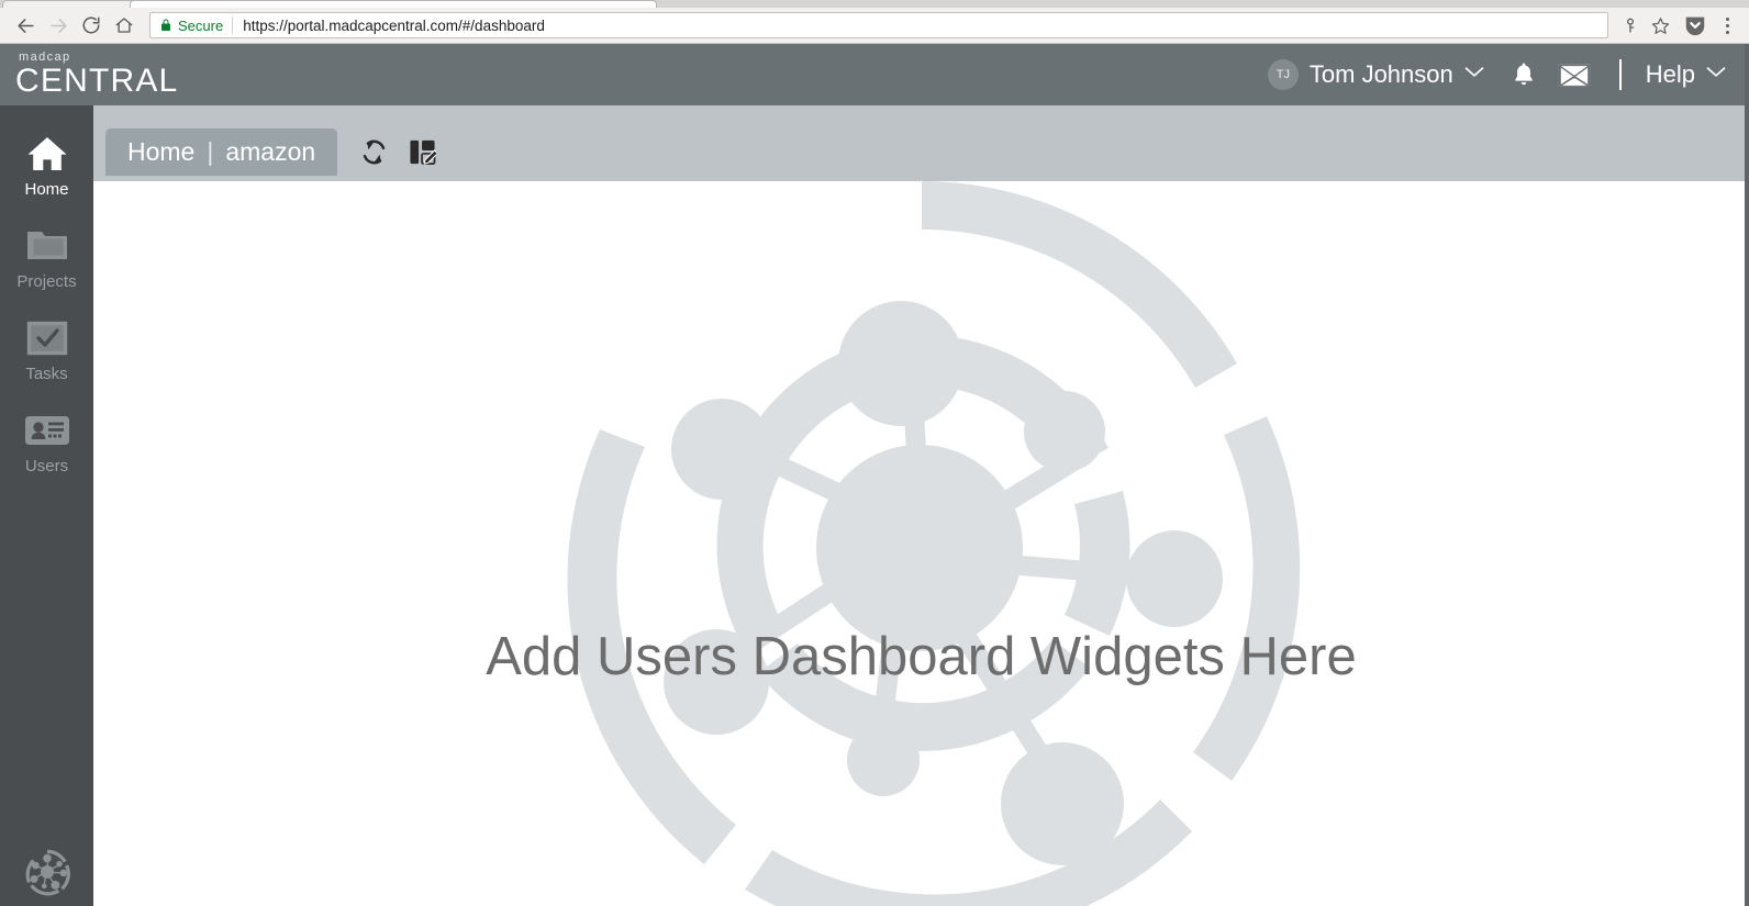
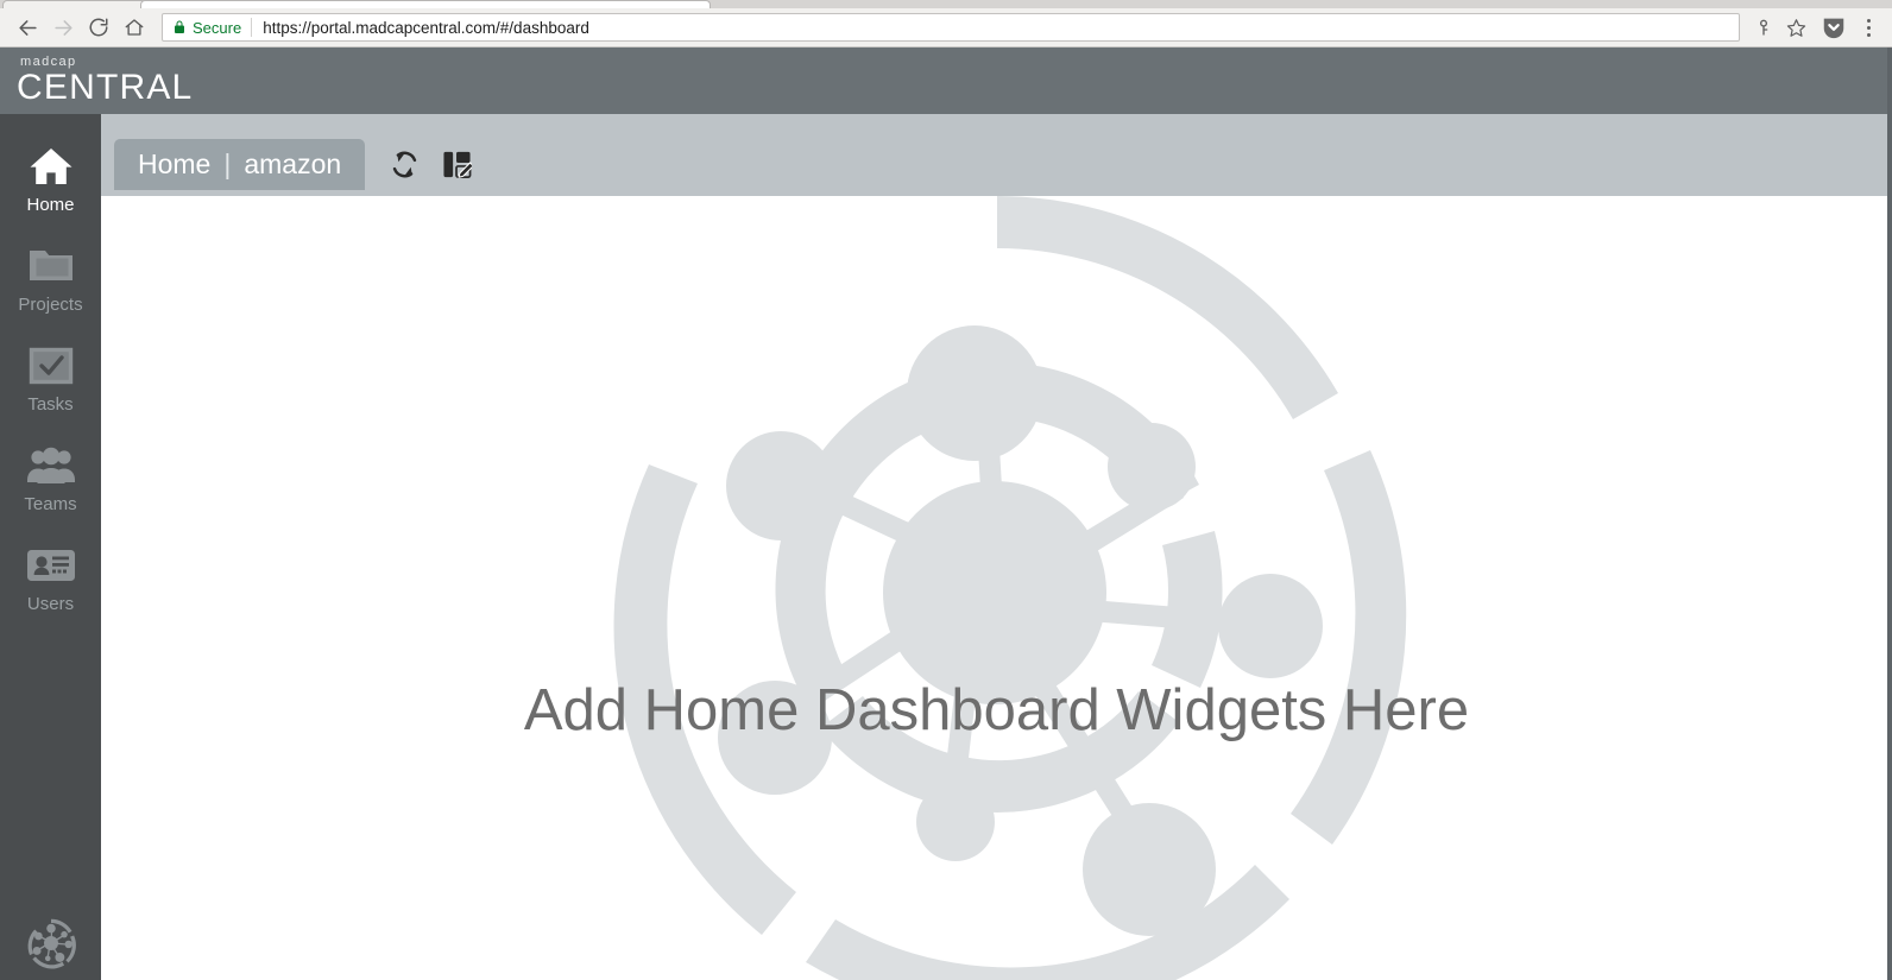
  Secure
  https://portal.madcapcentral.com/#/dashboard
  madcap
  CENTRAL
- TJ
- Tom Johnson
- Help
  Home
  Projects
  Tasks
+ Teams
  Users
  Home
  |
  amazon
- Add Users Dashboard Widgets Here
+ Add Home Dashboard Widgets Here
